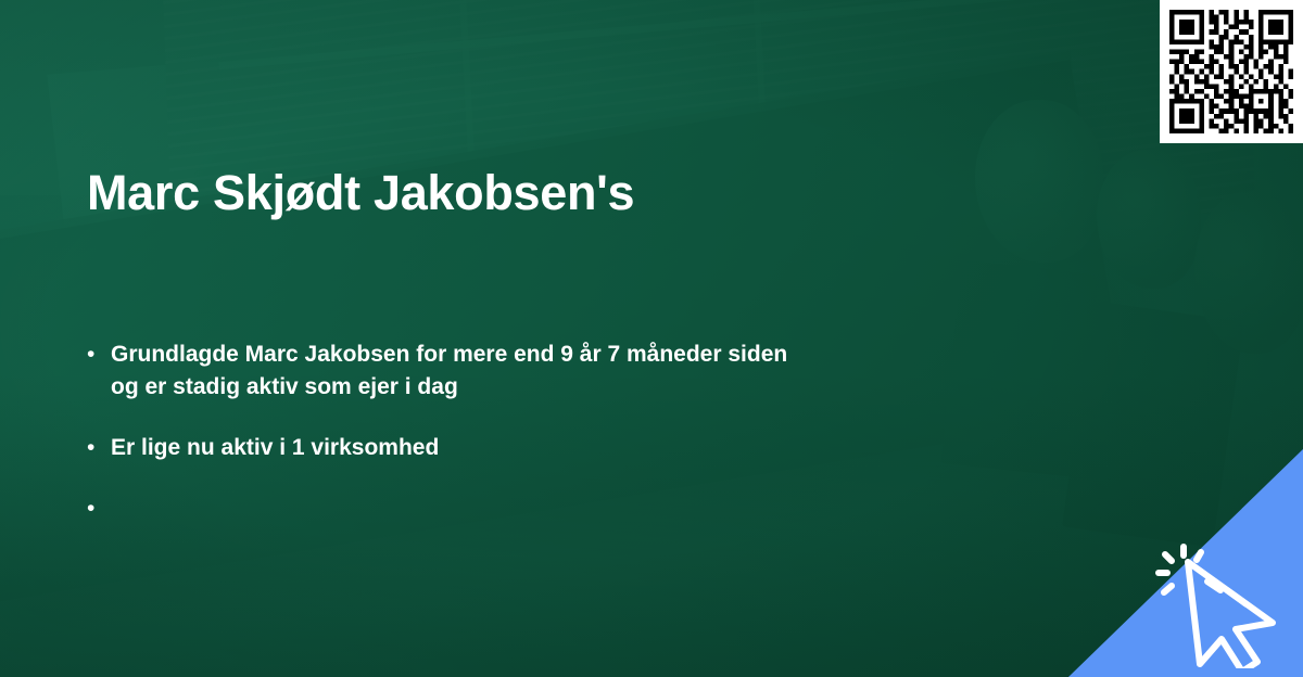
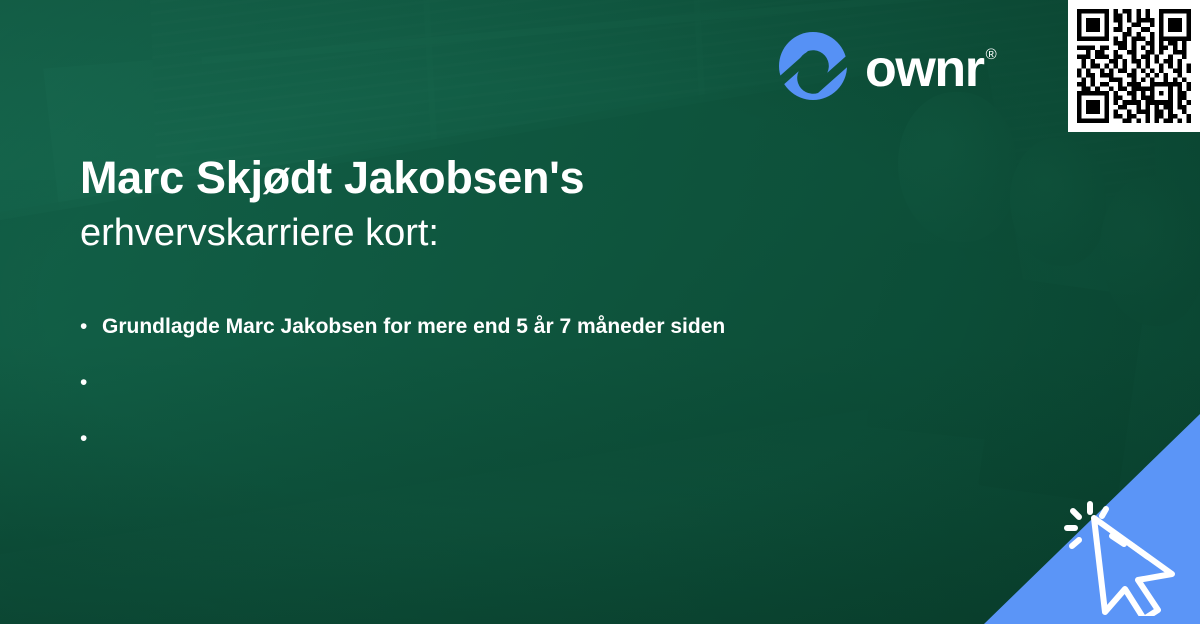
  Marc Skjødt Jakobsen's
+ erhvervskarriere kort:
  •
- Grundlagde Marc Jakobsen for mere end 9 år 7 måneder siden
+ Grundlagde Marc Jakobsen for mere end 5 år 7 måneder siden
- og er stadig aktiv som ejer i dag
  •
- Er lige nu aktiv i 1 virksomhed
  •
+ ownr
+ ®
